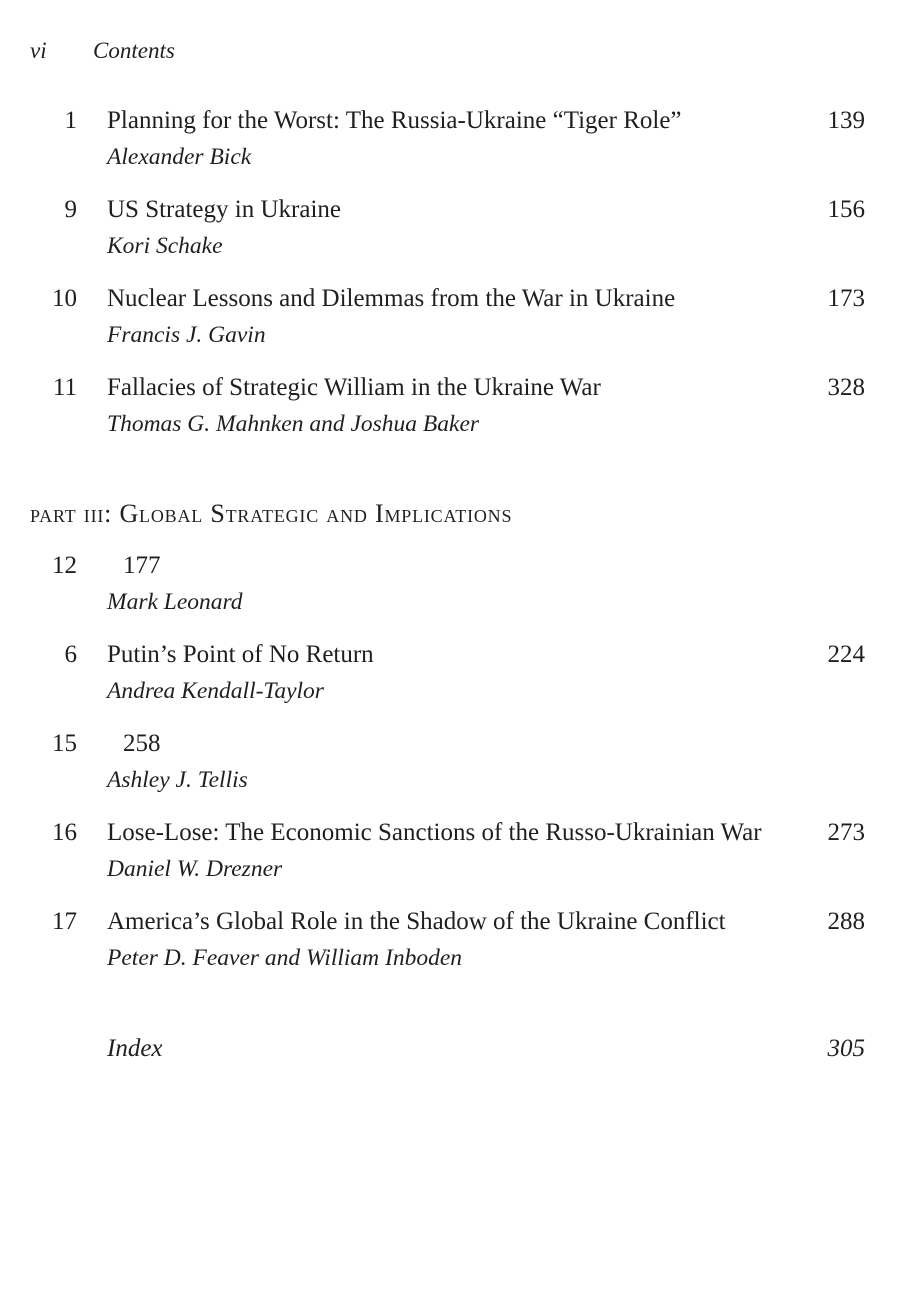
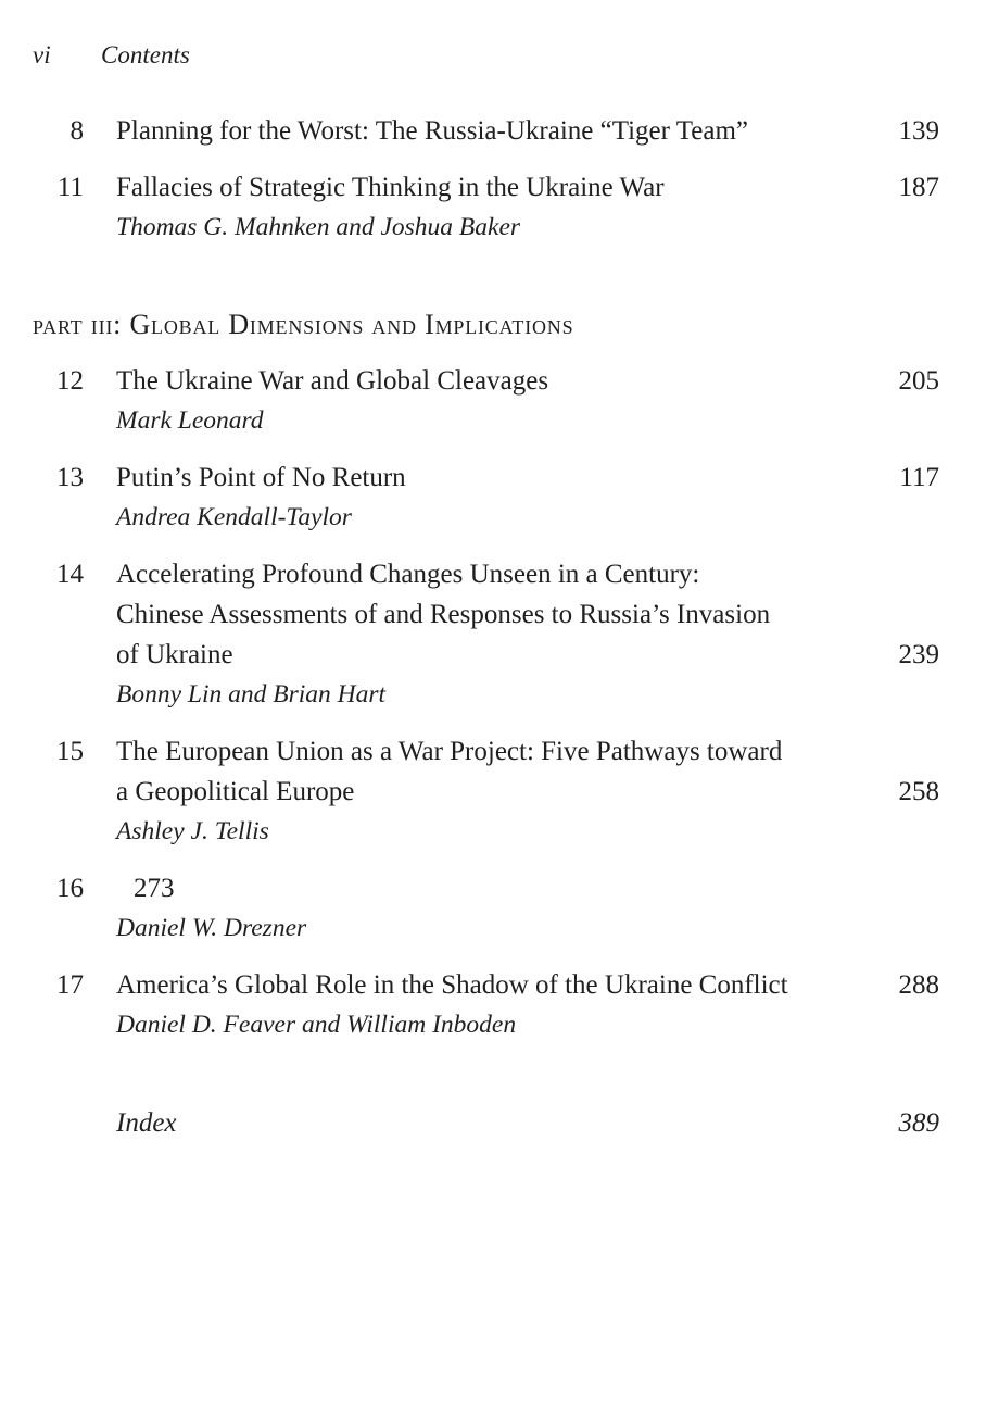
  vi
  Contents
- 1
+ 8
- Planning for the Worst: The Russia-Ukraine “Tiger Role”
+ Planning for the Worst: The Russia-Ukraine “Tiger Team”
  139
- Alexander Bick
- 9
- US Strategy in Ukraine
- 156
- Kori Schake
- 10
- Nuclear Lessons and Dilemmas from the War in Ukraine
- 173
- Francis J. Gavin
  11
- Fallacies of Strategic William in the Ukraine War
+ Fallacies of Strategic Thinking in the Ukraine War
- 328
+ 187
  Thomas G. Mahnken and Joshua Baker
- part iii: Global Strategic and Implications
+ part iii: Global Dimensions and Implications
  12
+ The Ukraine War and Global Cleavages
- 177
+ 205
  Mark Leonard
- 6
+ 13
  Putin’s Point of No Return
- 224
+ 117
  Andrea Kendall-Taylor
+ 14
+ Accelerating Profound Changes Unseen in a Century:
+ Chinese Assessments of and Responses to Russia’s Invasion
+ of Ukraine
+ 239
+ Bonny Lin and Brian Hart
  15
+ The European Union as a War Project: Five Pathways toward
+ a Geopolitical Europe
  258
  Ashley J. Tellis
  16
- Lose-Lose: The Economic Sanctions of the Russo-Ukrainian War
  273
  Daniel W. Drezner
  17
  America’s Global Role in the Shadow of the Ukraine Conflict
  288
- Peter D. Feaver and William Inboden
+ Daniel D. Feaver and William Inboden
  Index
- 305
+ 389
